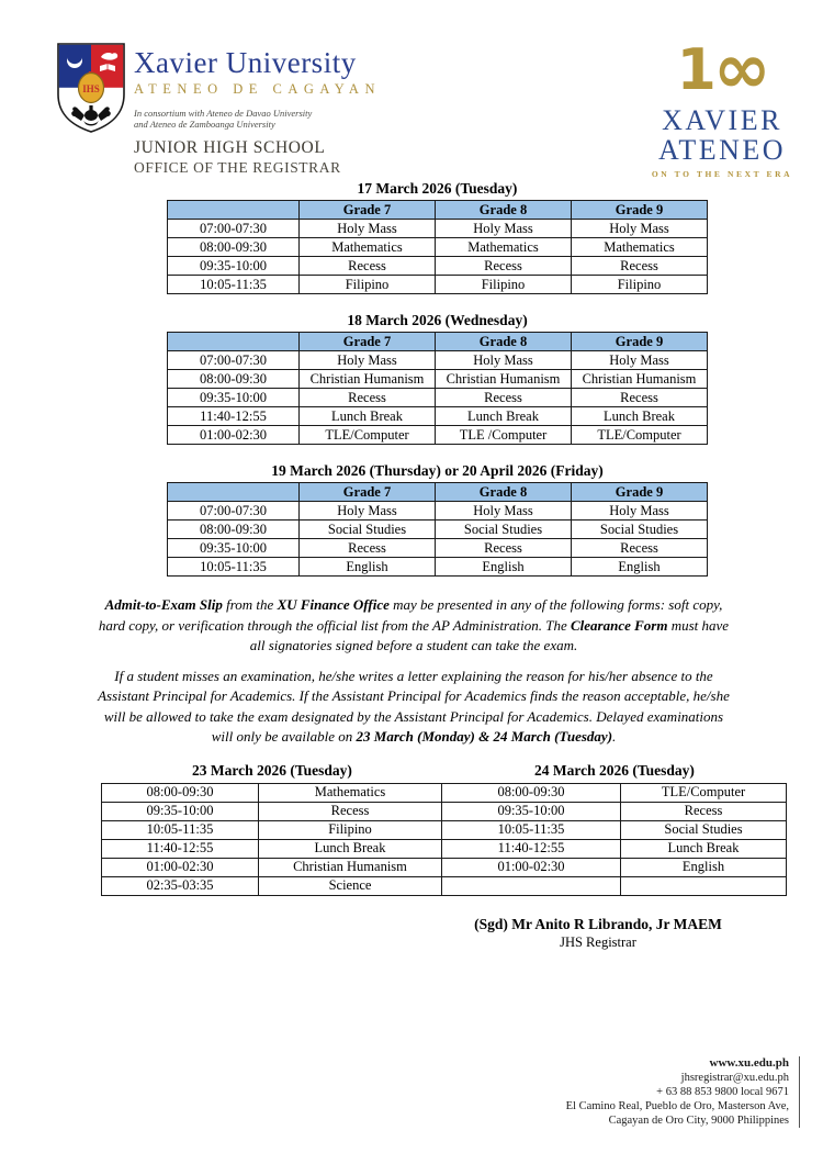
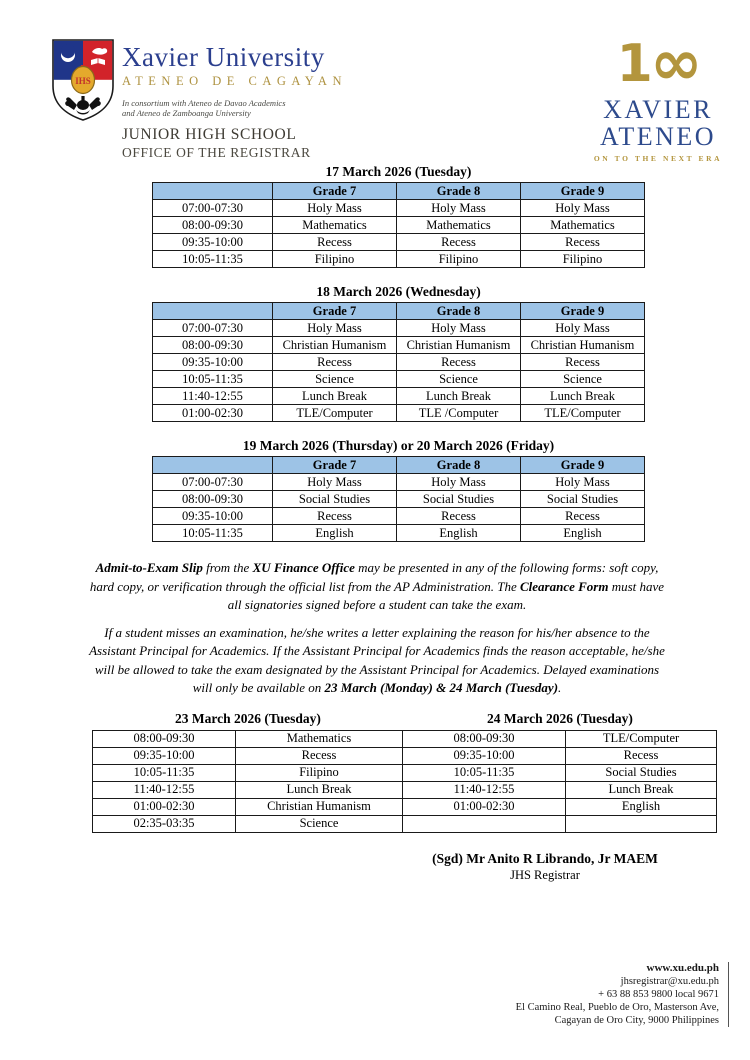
  IHS
  Xavier University
  ATENEO DE CAGAYAN
- In consortium with Ateneo de Davao University
+ In consortium with Ateneo de Davao Academics
  and Ateneo de Zamboanga University
  JUNIOR HIGH SCHOOL
  OFFICE OF THE REGISTRAR
  1∞
  XAVIER
  ATENEO
  ON TO THE NEXT ERA
  17 March 2026 (Tuesday)
  	Grade 7	Grade 8	Grade 9
  07:00-07:30	Holy Mass	Holy Mass	Holy Mass
  08:00-09:30	Mathematics	Mathematics	Mathematics
  09:35-10:00	Recess	Recess	Recess
  10:05-11:35	Filipino	Filipino	Filipino
  18 March 2026 (Wednesday)
  	Grade 7	Grade 8	Grade 9
  07:00-07:30	Holy Mass	Holy Mass	Holy Mass
  08:00-09:30	Christian Humanism	Christian Humanism	Christian Humanism
  09:35-10:00	Recess	Recess	Recess
+ 10:05-11:35	Science	Science	Science
  11:40-12:55	Lunch Break	Lunch Break	Lunch Break
  01:00-02:30	TLE/Computer	TLE /Computer	TLE/Computer
- 19 March 2026 (Thursday) or 20 April 2026 (Friday)
+ 19 March 2026 (Thursday) or 20 March 2026 (Friday)
  	Grade 7	Grade 8	Grade 9
  07:00-07:30	Holy Mass	Holy Mass	Holy Mass
  08:00-09:30	Social Studies	Social Studies	Social Studies
  09:35-10:00	Recess	Recess	Recess
  10:05-11:35	English	English	English
  Admit-to-Exam Slip from the XU Finance Office may be presented in any of the following forms: soft copy, hard copy, or verification through the official list from the AP Administration. The Clearance Form must have all signatories signed before a student can take the exam.
  If a student misses an examination, he/she writes a letter explaining the reason for his/her absence to the Assistant Principal for Academics. If the Assistant Principal for Academics finds the reason acceptable, he/she will be allowed to take the exam designated by the Assistant Principal for Academics. Delayed examinations will only be available on 23 March (Monday) & 24 March (Tuesday).
  23 March 2026 (Tuesday)
  24 March 2026 (Tuesday)
  08:00-09:30	Mathematics	08:00-09:30	TLE/Computer
  09:35-10:00	Recess	09:35-10:00	Recess
  10:05-11:35	Filipino	10:05-11:35	Social Studies
  11:40-12:55	Lunch Break	11:40-12:55	Lunch Break
  01:00-02:30	Christian Humanism	01:00-02:30	English
  02:35-03:35	Science
  (Sgd) Mr Anito R Librando, Jr MAEM
  JHS Registrar
  www.xu.edu.ph
  jhsregistrar@xu.edu.ph
  + 63 88 853 9800 local 9671
  El Camino Real, Pueblo de Oro, Masterson Ave,
  Cagayan de Oro City, 9000 Philippines
